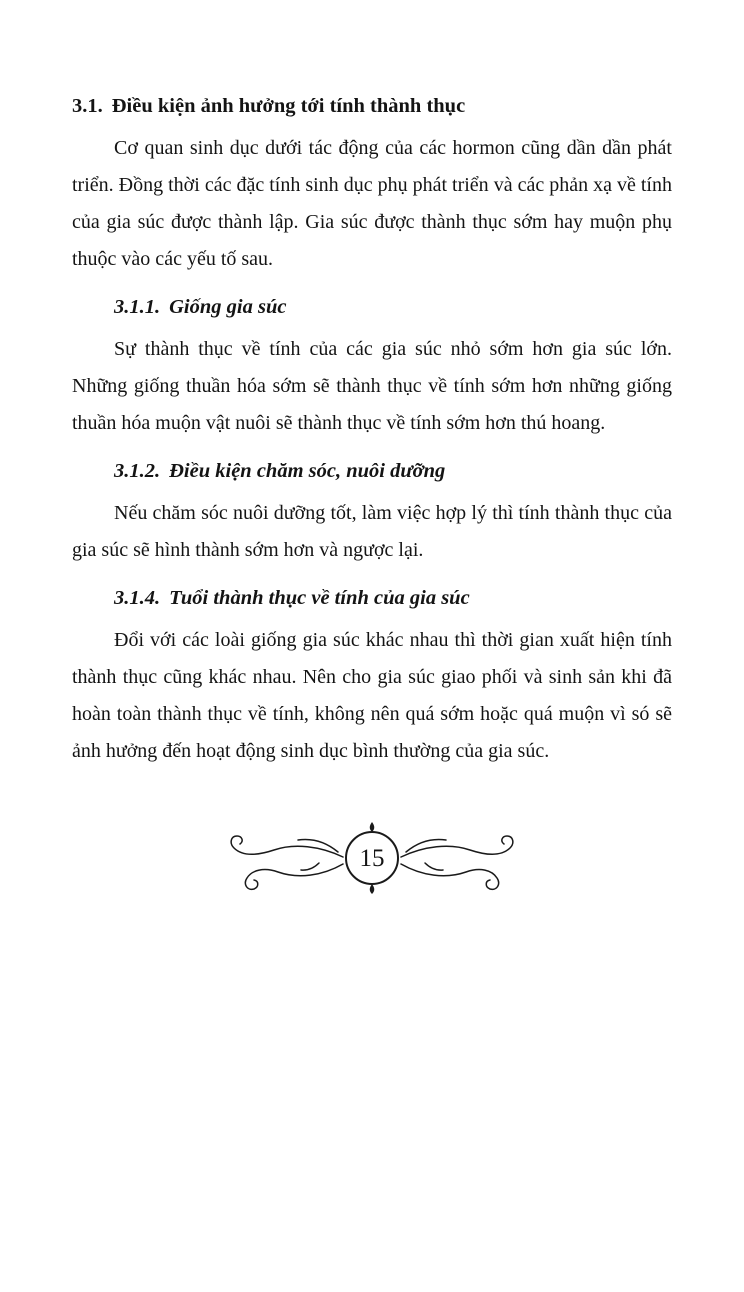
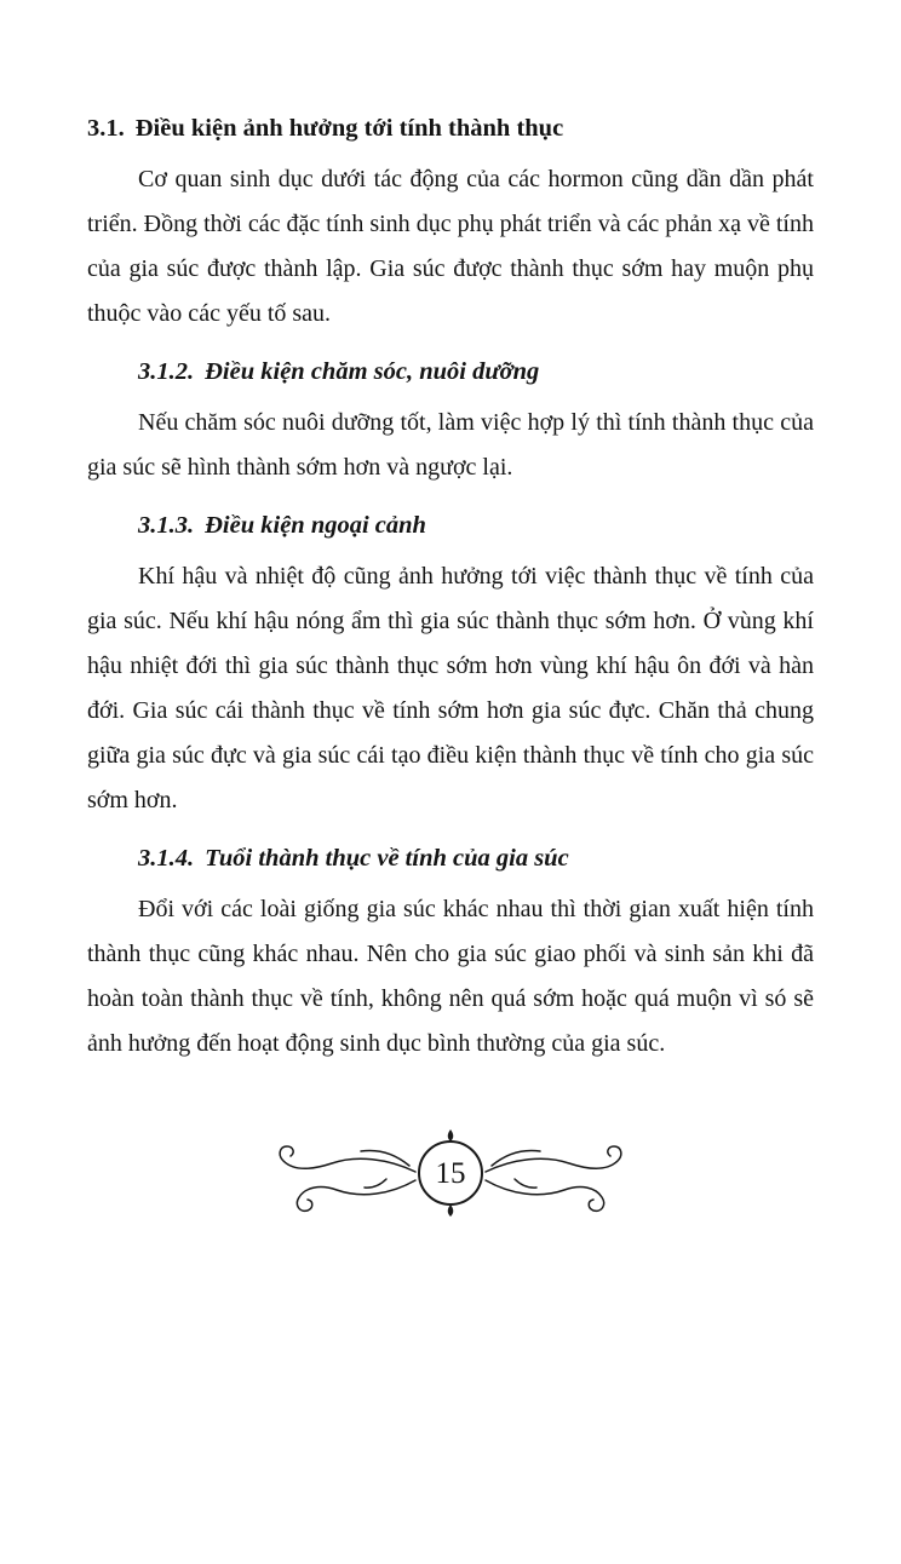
  3.1. Điều kiện ảnh hưởng tới tính thành thục
  Cơ quan sinh dục dưới tác động của các hormon cũng dần dần phát triển. Đồng thời các đặc tính sinh dục phụ phát triển và các phản xạ về tính của gia súc được thành lập. Gia súc được thành thục sớm hay muộn phụ thuộc vào các yếu tố sau.
- 3.1.1. Giống gia súc
- Sự thành thục về tính của các gia súc nhỏ sớm hơn gia súc lớn. Những giống thuần hóa sớm sẽ thành thục về tính sớm hơn những giống thuần hóa muộn vật nuôi sẽ thành thục về tính sớm hơn thú hoang.
  3.1.2. Điều kiện chăm sóc, nuôi dưỡng
  Nếu chăm sóc nuôi dưỡng tốt, làm việc hợp lý thì tính thành thục của gia súc sẽ hình thành sớm hơn và ngược lại.
+ 3.1.3. Điều kiện ngoại cảnh
+ Khí hậu và nhiệt độ cũng ảnh hưởng tới việc thành thục về tính của gia súc. Nếu khí hậu nóng ẩm thì gia súc thành thục sớm hơn. Ở vùng khí hậu nhiệt đới thì gia súc thành thục sớm hơn vùng khí hậu ôn đới và hàn đới. Gia súc cái thành thục về tính sớm hơn gia súc đực. Chăn thả chung giữa gia súc đực và gia súc cái tạo điều kiện thành thục về tính cho gia súc sớm hơn.
  3.1.4. Tuổi thành thục về tính của gia súc
  Đổi với các loài giống gia súc khác nhau thì thời gian xuất hiện tính thành thục cũng khác nhau. Nên cho gia súc giao phối và sinh sản khi đã hoàn toàn thành thục về tính, không nên quá sớm hoặc quá muộn vì só sẽ ảnh hưởng đến hoạt động sinh dục bình thường của gia súc.
  15
